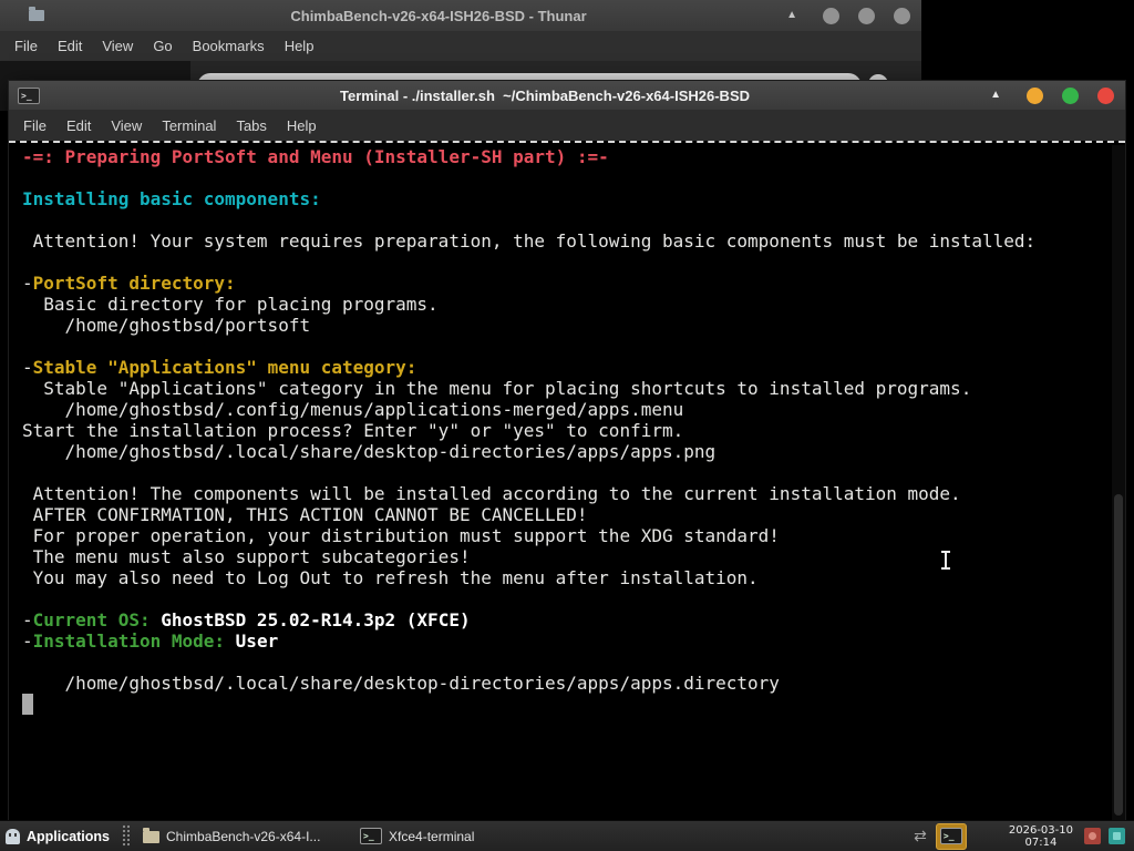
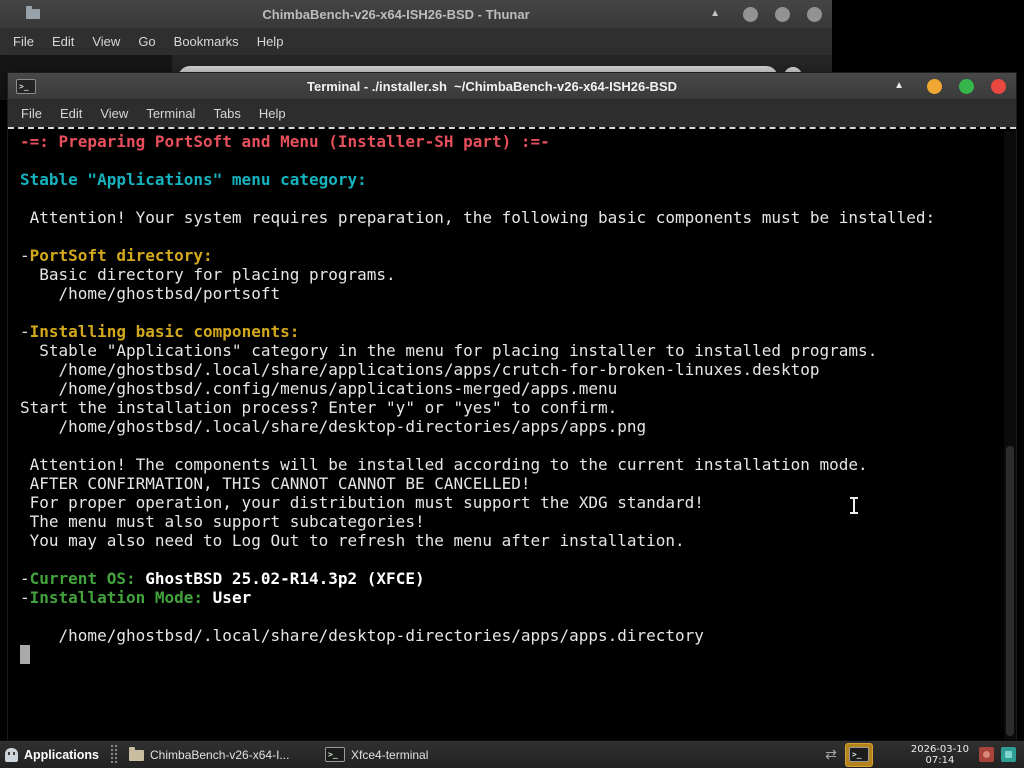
  ChimbaBench-v26-x64-ISH26-BSD - Thunar
  ▲
  File
  Edit
  View
  Go
  Bookmarks
  Help
  >_
  Terminal - ./installer.sh ~/ChimbaBench-v26-x64-ISH26-BSD
  ▲
  File
  Edit
  View
  Terminal
  Tabs
  Help
  -=: Preparing PortSoft and Menu (Installer-SH part) :=-
- Installing basic components:
+ Stable "Applications" menu category:
  Attention! Your system requires preparation, the following basic components must be installed:
  -PortSoft directory:
  Basic directory for placing programs.
  /home/ghostbsd/portsoft
- -Stable "Applications" menu category:
+ -Installing basic components:
- Stable "Applications" category in the menu for placing shortcuts to installed programs.
+ Stable "Applications" category in the menu for placing installer to installed programs.
+ /home/ghostbsd/.local/share/applications/apps/crutch-for-broken-linuxes.desktop
  /home/ghostbsd/.config/menus/applications-merged/apps.menu
  Start the installation process? Enter "y" or "yes" to confirm.
  /home/ghostbsd/.local/share/desktop-directories/apps/apps.png
  Attention! The components will be installed according to the current installation mode.
- AFTER CONFIRMATION, THIS ACTION CANNOT BE CANCELLED!
+ AFTER CONFIRMATION, THIS CANNOT CANNOT BE CANCELLED!
  For proper operation, your distribution must support the XDG standard!
  The menu must also support subcategories!
  You may also need to Log Out to refresh the menu after installation.
  -Current OS: GhostBSD 25.02-R14.3p2 (XFCE)
  -Installation Mode: User
  /home/ghostbsd/.local/share/desktop-directories/apps/apps.directory
  Applications
  ChimbaBench-v26-x64-I...
  >_
  Xfce4-terminal
  ⇄
  >_
  2026-03-10
  07:14
